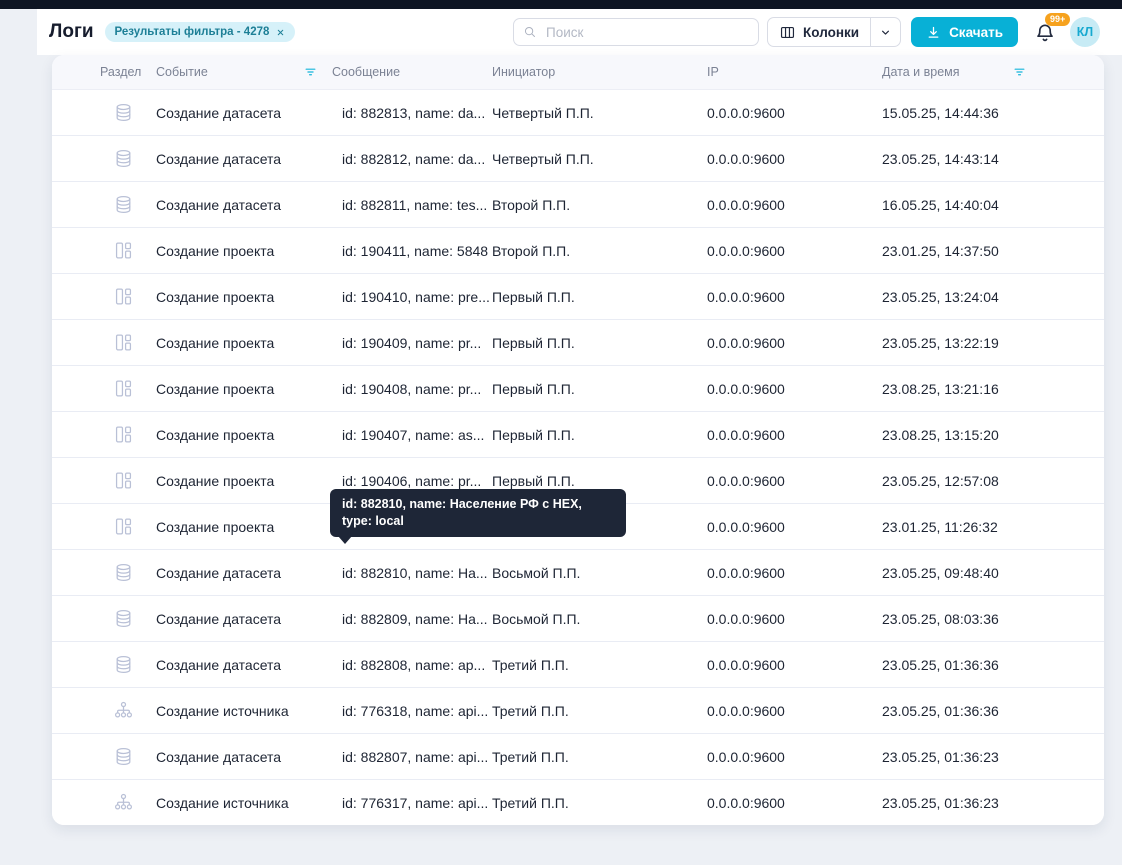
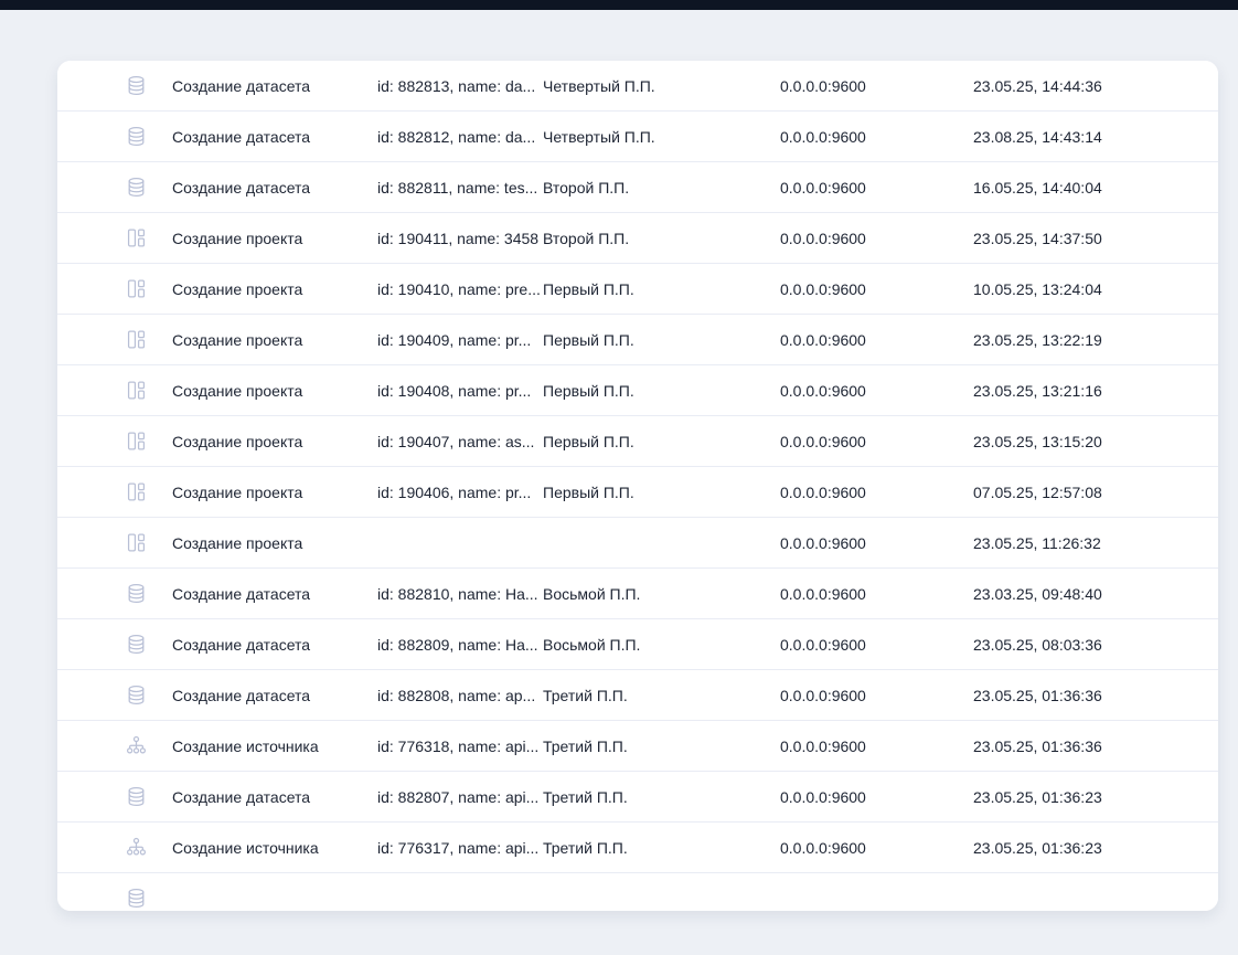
- Логи
- Результаты фильтра - 4278
- Поиск
- Колонки
- Скачать
- 99+
- КЛ
- Раздел
- Событие
- Сообщение
- Инициатор
- IP
- Дата и время
  Создание датасета
  id: 882813, name: da...
  Четвертый П.П.
  0.0.0.0:9600
- 15.05.25, 14:44:36
+ 23.05.25, 14:44:36
  Создание датасета
  id: 882812, name: da...
  Четвертый П.П.
  0.0.0.0:9600
- 23.05.25, 14:43:14
+ 23.08.25, 14:43:14
  Создание датасета
  id: 882811, name: tes...
  Второй П.П.
  0.0.0.0:9600
  16.05.25, 14:40:04
  Создание проекта
- id: 190411, name: 5848
+ id: 190411, name: 3458
  Второй П.П.
  0.0.0.0:9600
- 23.01.25, 14:37:50
+ 23.05.25, 14:37:50
  Создание проекта
  id: 190410, name: pre...
  Первый П.П.
  0.0.0.0:9600
- 23.05.25, 13:24:04
+ 10.05.25, 13:24:04
  Создание проекта
  id: 190409, name: pr...
  Первый П.П.
  0.0.0.0:9600
  23.05.25, 13:22:19
  Создание проекта
  id: 190408, name: pr...
  Первый П.П.
  0.0.0.0:9600
- 23.08.25, 13:21:16
+ 23.05.25, 13:21:16
  Создание проекта
  id: 190407, name: as...
  Первый П.П.
  0.0.0.0:9600
- 23.08.25, 13:15:20
+ 23.05.25, 13:15:20
  Создание проекта
  id: 190406, name: pr...
  Первый П.П.
  0.0.0.0:9600
- 23.05.25, 12:57:08
+ 07.05.25, 12:57:08
  Создание проекта
  0.0.0.0:9600
- 23.01.25, 11:26:32
+ 23.05.25, 11:26:32
  Создание датасета
  id: 882810, name: На...
  Восьмой П.П.
  0.0.0.0:9600
- 23.05.25, 09:48:40
+ 23.03.25, 09:48:40
  Создание датасета
  id: 882809, name: На...
  Восьмой П.П.
  0.0.0.0:9600
  23.05.25, 08:03:36
  Создание датасета
  id: 882808, name: ap...
  Третий П.П.
  0.0.0.0:9600
  23.05.25, 01:36:36
  Создание источника
  id: 776318, name: api...
  Третий П.П.
  0.0.0.0:9600
  23.05.25, 01:36:36
  Создание датасета
  id: 882807, name: api...
  Третий П.П.
  0.0.0.0:9600
  23.05.25, 01:36:23
  Создание источника
  id: 776317, name: api...
  Третий П.П.
  0.0.0.0:9600
  23.05.25, 01:36:23
- id: 882810, name: Население РФ с HEX, type: local
